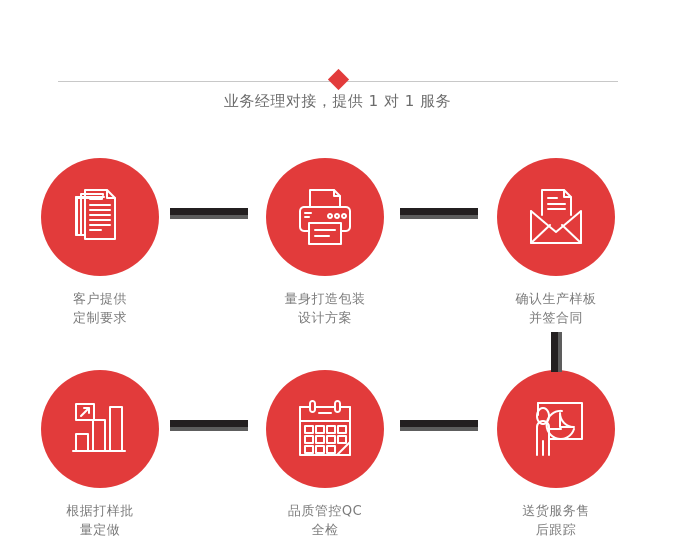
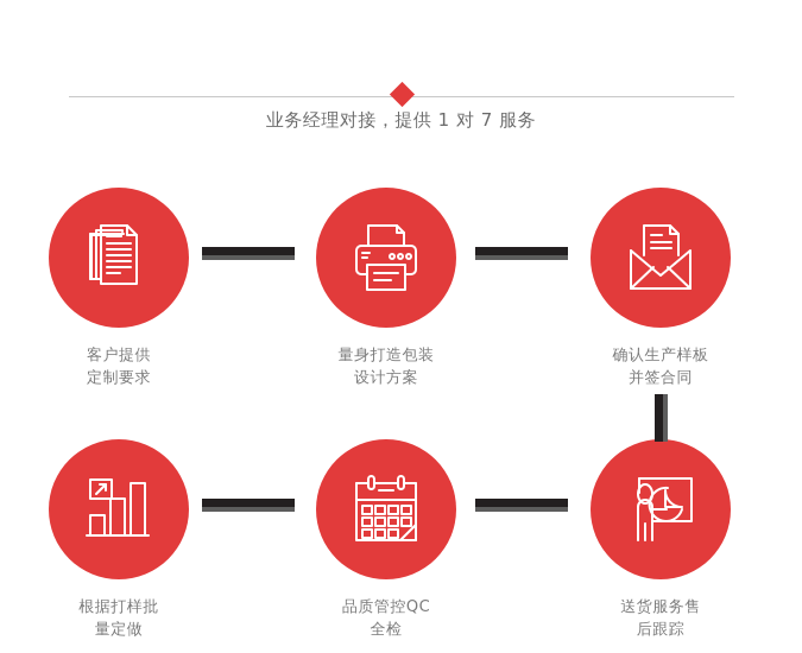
- 业务经理对接，提供 1 对 1 服务
+ 业务经理对接，提供 1 对 7 服务
  客户提供
  定制要求
  量身打造包装
  设计方案
  确认生产样板
  并签合同
  根据打样批
  量定做
  品质管控QC
  全检
  送货服务售
  后跟踪
